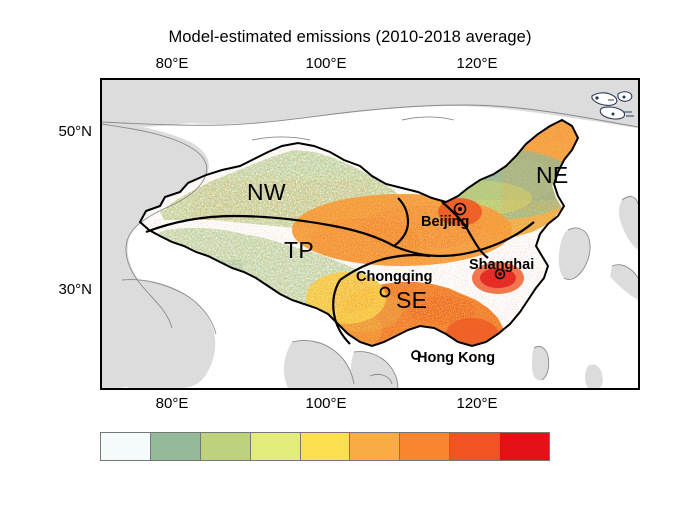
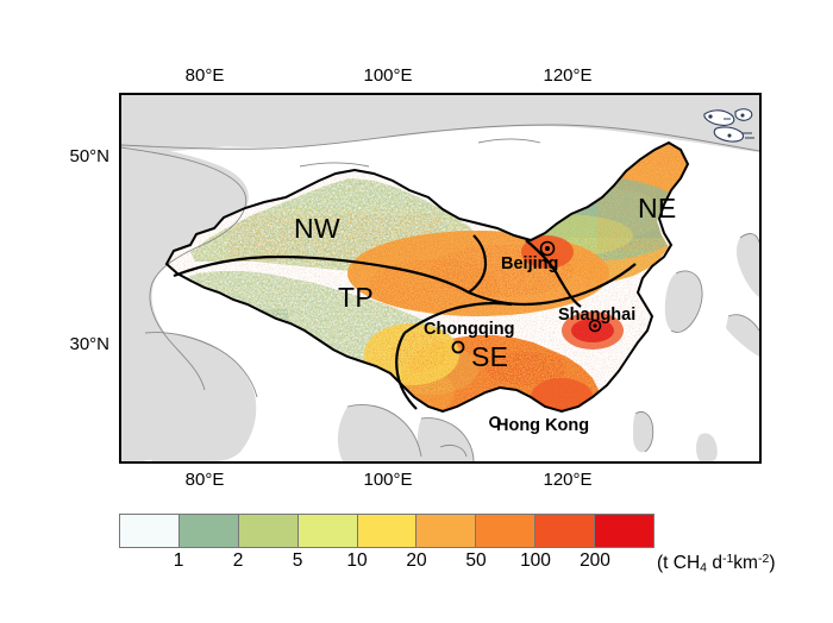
- Model-estimated emissions (2010-2018 average)
  80°E
  100°E
  120°E
  80°E
  100°E
  120°E
  50°N
  30°N
  NW
  TP
  NE
  SE
  Beijing
  Shanghai
  Chongqing
  Hong Kong
+ 1
+ 2
+ 5
+ 10
+ 20
+ 50
+ 100
+ 200
+ (t CH4 d-1km-2)
